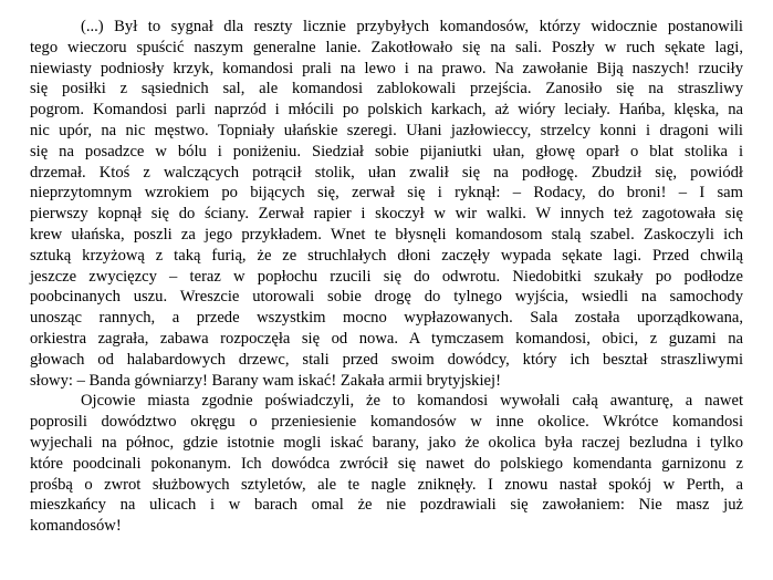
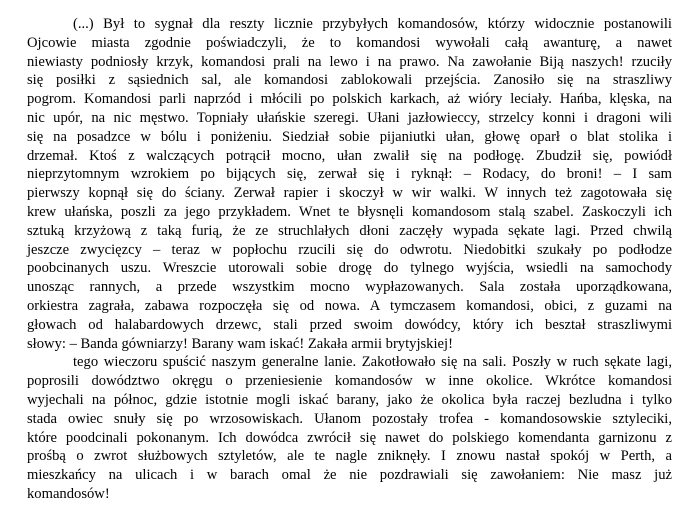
  (...) Był to sygnał dla reszty licznie przybyłych komandosów, którzy widocznie postanowili
- tego wieczoru spuścić naszym generalne lanie. Zakotłowało się na sali. Poszły w ruch sękate lagi,
+ Ojcowie miasta zgodnie poświadczyli, że to komandosi wywołali całą awanturę, a nawet
  niewiasty podniosły krzyk, komandosi prali na lewo i na prawo. Na zawołanie Biją naszych! rzuciły
  się posiłki z sąsiednich sal, ale komandosi zablokowali przejścia. Zanosiło się na straszliwy
  pogrom. Komandosi parli naprzód i młócili po polskich karkach, aż wióry leciały. Hańba, klęska, na
  nic upór, na nic męstwo. Topniały ułańskie szeregi. Ułani jazłowieccy, strzelcy konni i dragoni wili
  się na posadzce w bólu i poniżeniu. Siedział sobie pijaniutki ułan, głowę oparł o blat stolika i
- drzemał. Ktoś z walczących potrącił stolik, ułan zwalił się na podłogę. Zbudził się, powiódł
+ drzemał. Ktoś z walczących potrącił mocno, ułan zwalił się na podłogę. Zbudził się, powiódł
  nieprzytomnym wzrokiem po bijących się, zerwał się i ryknął: – Rodacy, do broni! – I sam
  pierwszy kopnął się do ściany. Zerwał rapier i skoczył w wir walki. W innych też zagotowała się
  krew ułańska, poszli za jego przykładem. Wnet te błysnęli komandosom stalą szabel. Zaskoczyli ich
  sztuką krzyżową z taką furią, że ze struchlałych dłoni zaczęły wypada sękate lagi. Przed chwilą
  jeszcze zwycięzcy – teraz w popłochu rzucili się do odwrotu. Niedobitki szukały po podłodze
  poobcinanych uszu. Wreszcie utorowali sobie drogę do tylnego wyjścia, wsiedli na samochody
  unosząc rannych, a przede wszystkim mocno wypłazowanych. Sala została uporządkowana,
  orkiestra zagrała, zabawa rozpoczęła się od nowa. A tymczasem komandosi, obici, z guzami na
  głowach od halabardowych drzewc, stali przed swoim dowódcy, który ich beształ straszliwymi
  słowy: – Banda gówniarzy! Barany wam iskać! Zakała armii brytyjskiej!
- Ojcowie miasta zgodnie poświadczyli, że to komandosi wywołali całą awanturę, a nawet
+ tego wieczoru spuścić naszym generalne lanie. Zakotłowało się na sali. Poszły w ruch sękate lagi,
  poprosili dowództwo okręgu o przeniesienie komandosów w inne okolice. Wkrótce komandosi
  wyjechali na północ, gdzie istotnie mogli iskać barany, jako że okolica była raczej bezludna i tylko
+ stada owiec snuły się po wrzosowiskach. Ułanom pozostały trofea - komandosowskie sztyleciki,
  które poodcinali pokonanym. Ich dowódca zwrócił się nawet do polskiego komendanta garnizonu z
  prośbą o zwrot służbowych sztyletów, ale te nagle zniknęły. I znowu nastał spokój w Perth, a
  mieszkańcy na ulicach i w barach omal że nie pozdrawiali się zawołaniem: Nie masz już
  komandosów!
